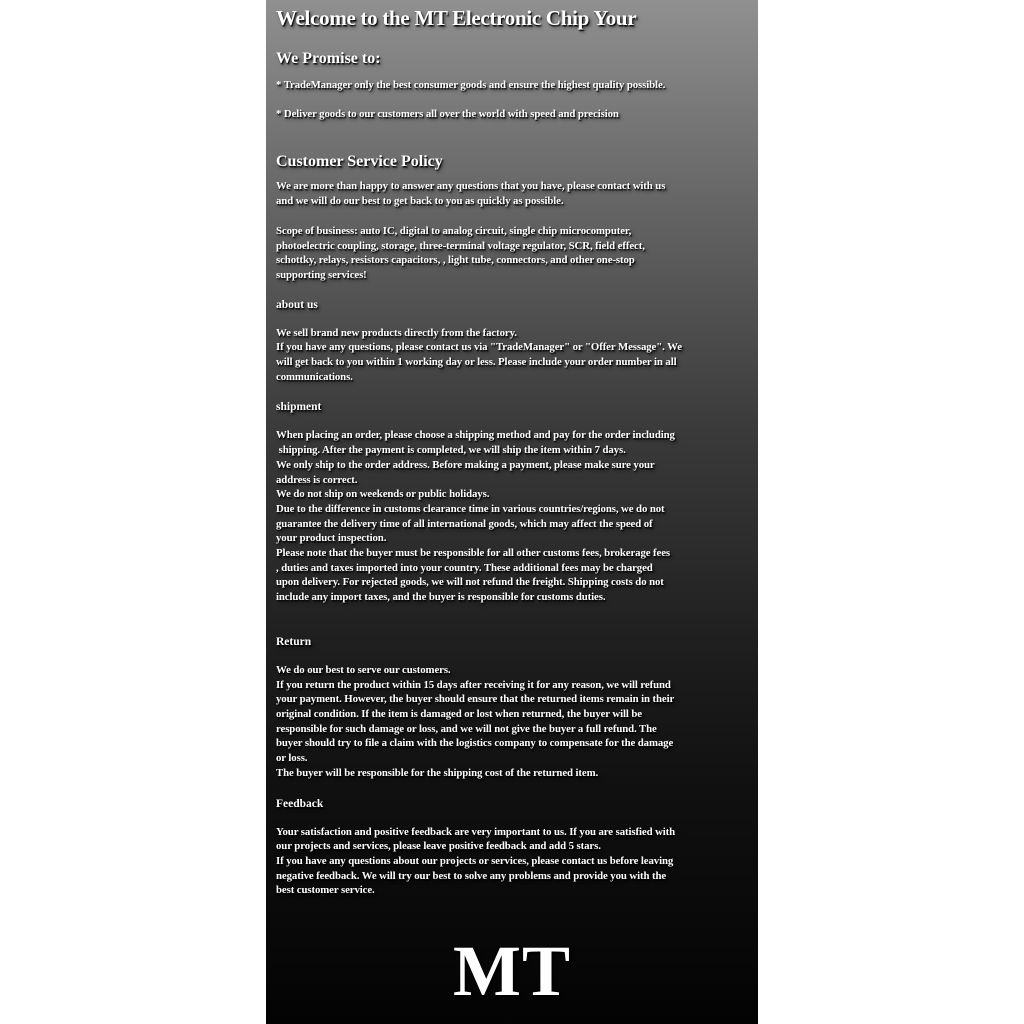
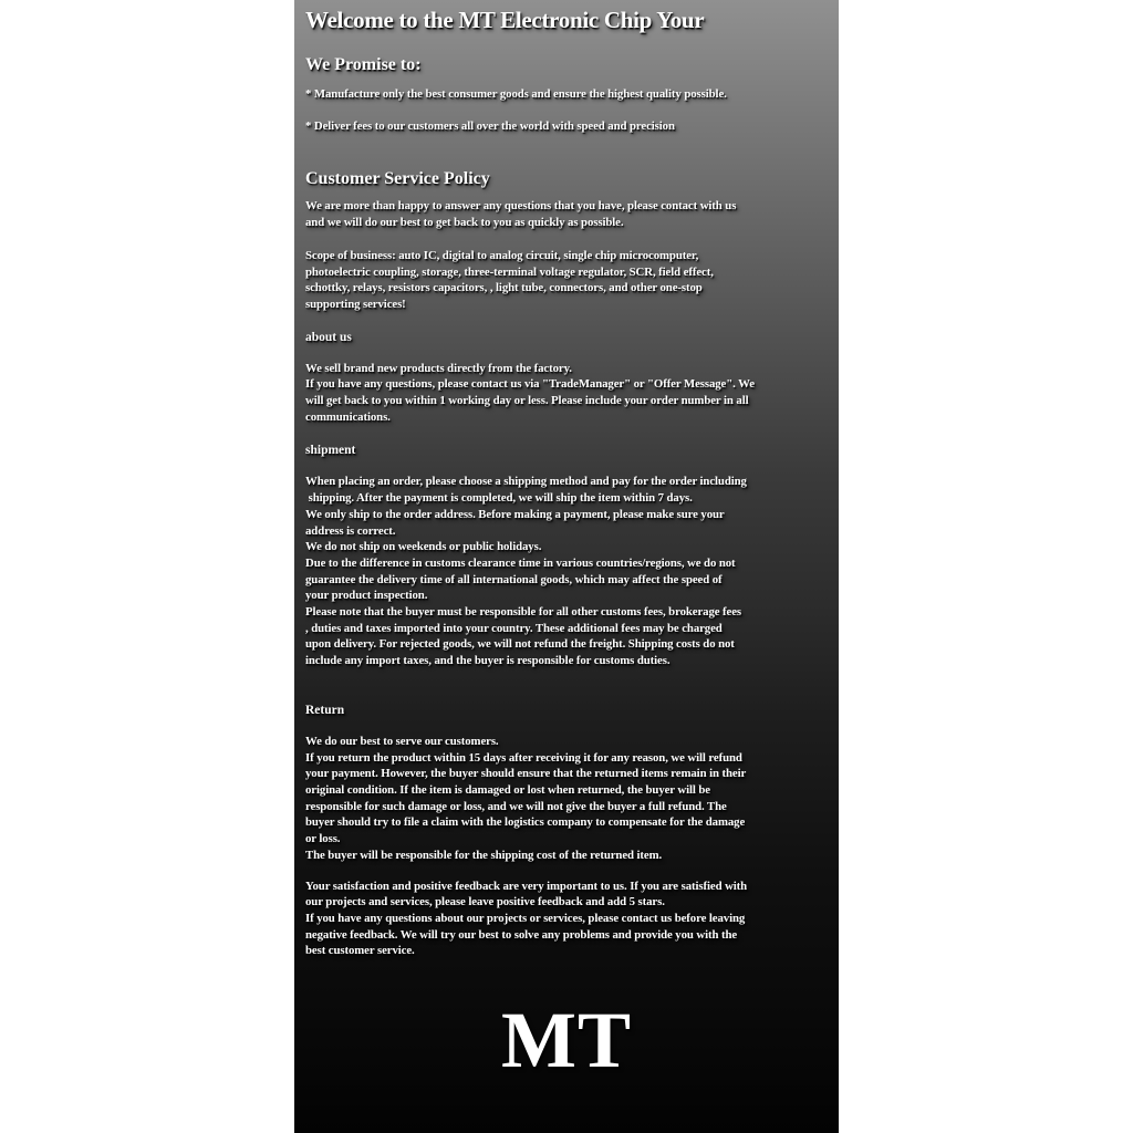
  Welcome to the MT Electronic Chip Your
  We Promise to:
- * TradeManager only the best consumer goods and ensure the highest quality possible.
+ * Manufacture only the best consumer goods and ensure the highest quality possible.
- * Deliver goods to our customers all over the world with speed and precision
+ * Deliver fees to our customers all over the world with speed and precision
  Customer Service Policy
  We are more than happy to answer any questions that you have, please contact with us
  and we will do our best to get back to you as quickly as possible.
  Scope of business: auto IC, digital to analog circuit, single chip microcomputer,
  photoelectric coupling, storage, three-terminal voltage regulator, SCR, field effect,
  schottky, relays, resistors capacitors, , light tube, connectors, and other one-stop
  supporting services!
  about us
  We sell brand new products directly from the factory.
  If you have any questions, please contact us via "TradeManager" or "Offer Message". We
  will get back to you within 1 working day or less. Please include your order number in all
  communications.
  shipment
  When placing an order, please choose a shipping method and pay for the order including
  shipping. After the payment is completed, we will ship the item within 7 days.
  We only ship to the order address. Before making a payment, please make sure your
  address is correct.
  We do not ship on weekends or public holidays.
  Due to the difference in customs clearance time in various countries/regions, we do not
  guarantee the delivery time of all international goods, which may affect the speed of
  your product inspection.
  Please note that the buyer must be responsible for all other customs fees, brokerage fees
  , duties and taxes imported into your country. These additional fees may be charged
  upon delivery. For rejected goods, we will not refund the freight. Shipping costs do not
  include any import taxes, and the buyer is responsible for customs duties.
  Return
  We do our best to serve our customers.
  If you return the product within 15 days after receiving it for any reason, we will refund
  your payment. However, the buyer should ensure that the returned items remain in their
  original condition. If the item is damaged or lost when returned, the buyer will be
  responsible for such damage or loss, and we will not give the buyer a full refund. The
  buyer should try to file a claim with the logistics company to compensate for the damage
  or loss.
  The buyer will be responsible for the shipping cost of the returned item.
- Feedback
  Your satisfaction and positive feedback are very important to us. If you are satisfied with
  our projects and services, please leave positive feedback and add 5 stars.
  If you have any questions about our projects or services, please contact us before leaving
  negative feedback. We will try our best to solve any problems and provide you with the
  best customer service.
  MT
